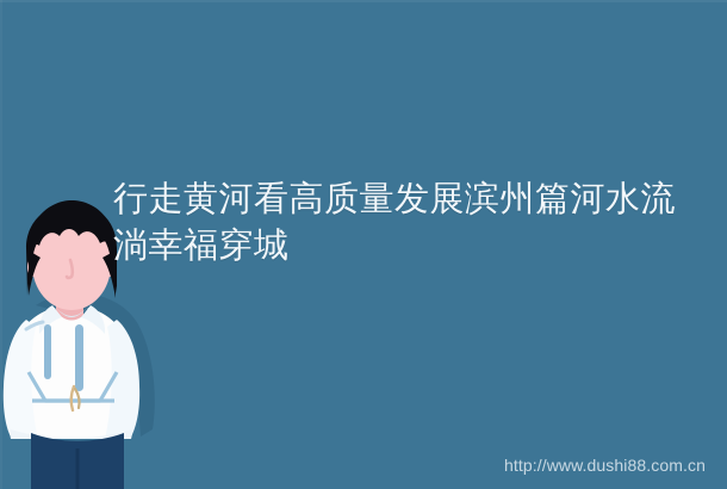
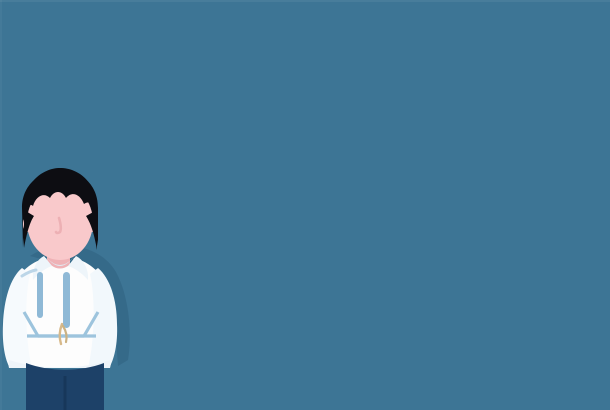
- 行走黄河看高质量发展滨州篇河水流淌幸福穿城
- http://www.dushi88.com.cn
